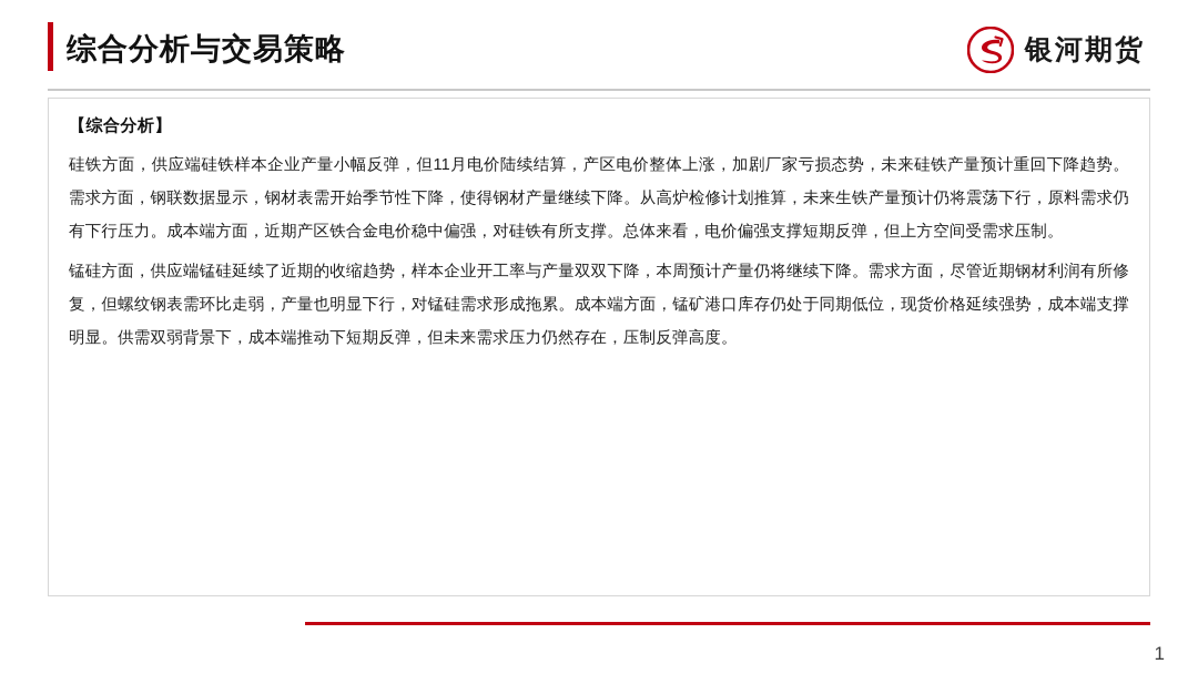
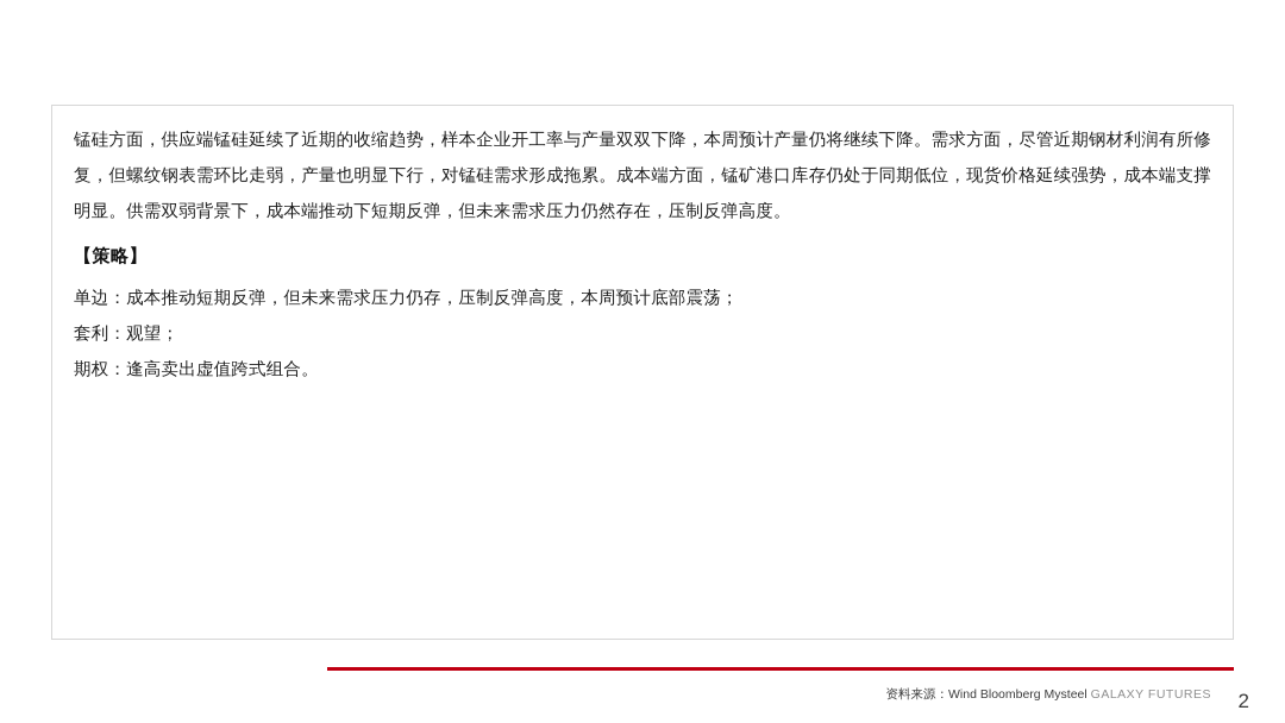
- 综合分析与交易策略
- 银河期货
- 【综合分析】
- 硅铁方面，供应端硅铁样本企业产量小幅反弹，但11月电价陆续结算，产区电价整体上涨，加剧厂家亏损态势，未来硅铁产量预计重回下降趋势。需求方面，钢联数据显示，钢材表需开始季节性下降，使得钢材产量继续下降。从高炉检修计划推算，未来生铁产量预计仍将震荡下行，原料需求仍有下行压力。成本端方面，近期产区铁合金电价稳中偏强，对硅铁有所支撑。总体来看，电价偏强支撑短期反弹，但上方空间受需求压制。
  锰硅方面，供应端锰硅延续了近期的收缩趋势，样本企业开工率与产量双双下降，本周预计产量仍将继续下降。需求方面，尽管近期钢材利润有所修复，但螺纹钢表需环比走弱，产量也明显下行，对锰硅需求形成拖累。成本端方面，锰矿港口库存仍处于同期低位，现货价格延续强势，成本端支撑明显。供需双弱背景下，成本端推动下短期反弹，但未来需求压力仍然存在，压制反弹高度。
+ 【策略】
+ 单边：成本推动短期反弹，但未来需求压力仍存，压制反弹高度，本周预计底部震荡；
+ 套利：观望；
+ 期权：逢高卖出虚值跨式组合。
+ 资料来源：Wind Bloomberg Mysteel GALAXY FUTURES
- 1
+ 2
